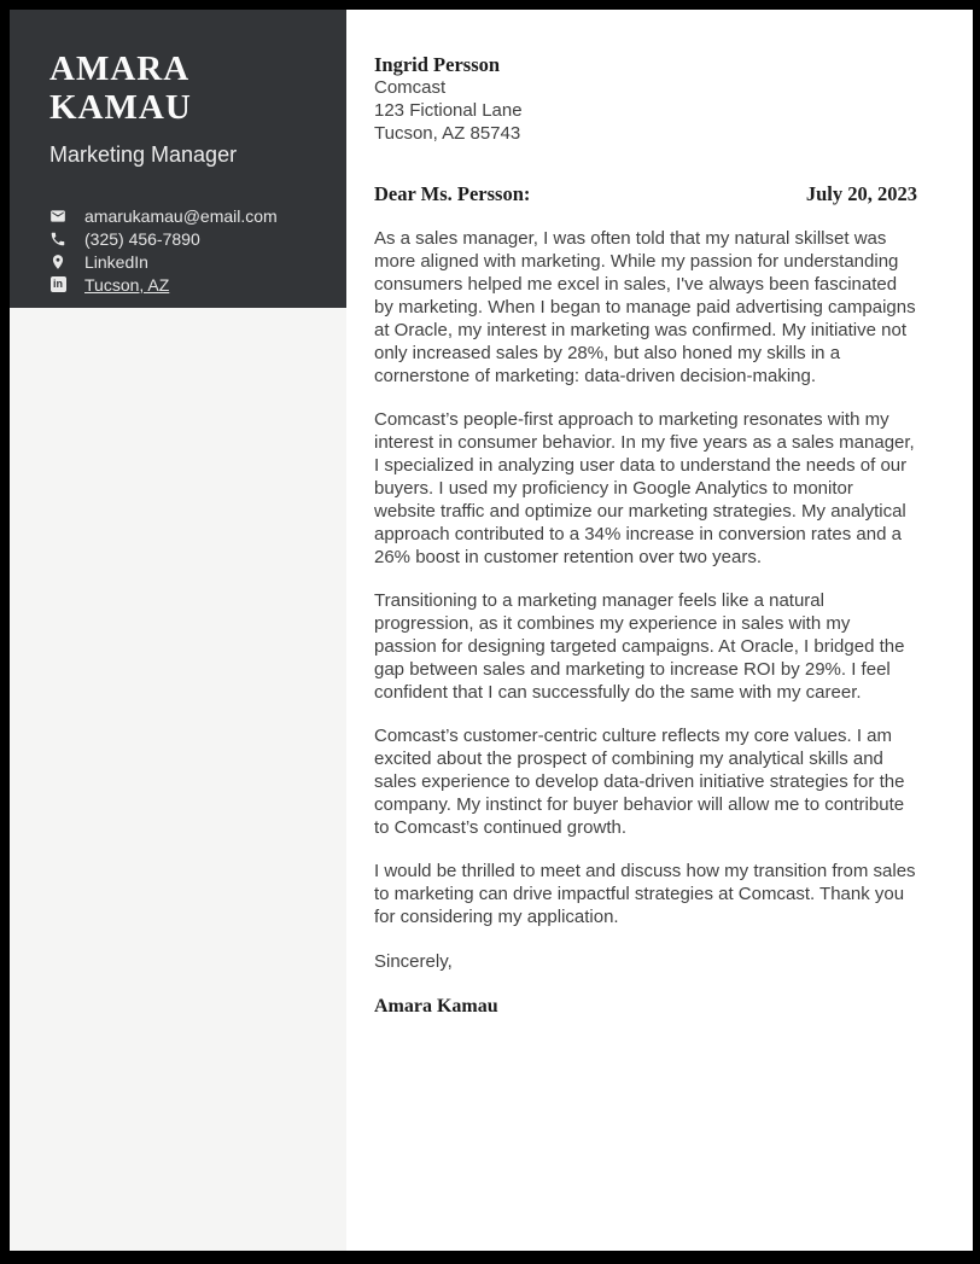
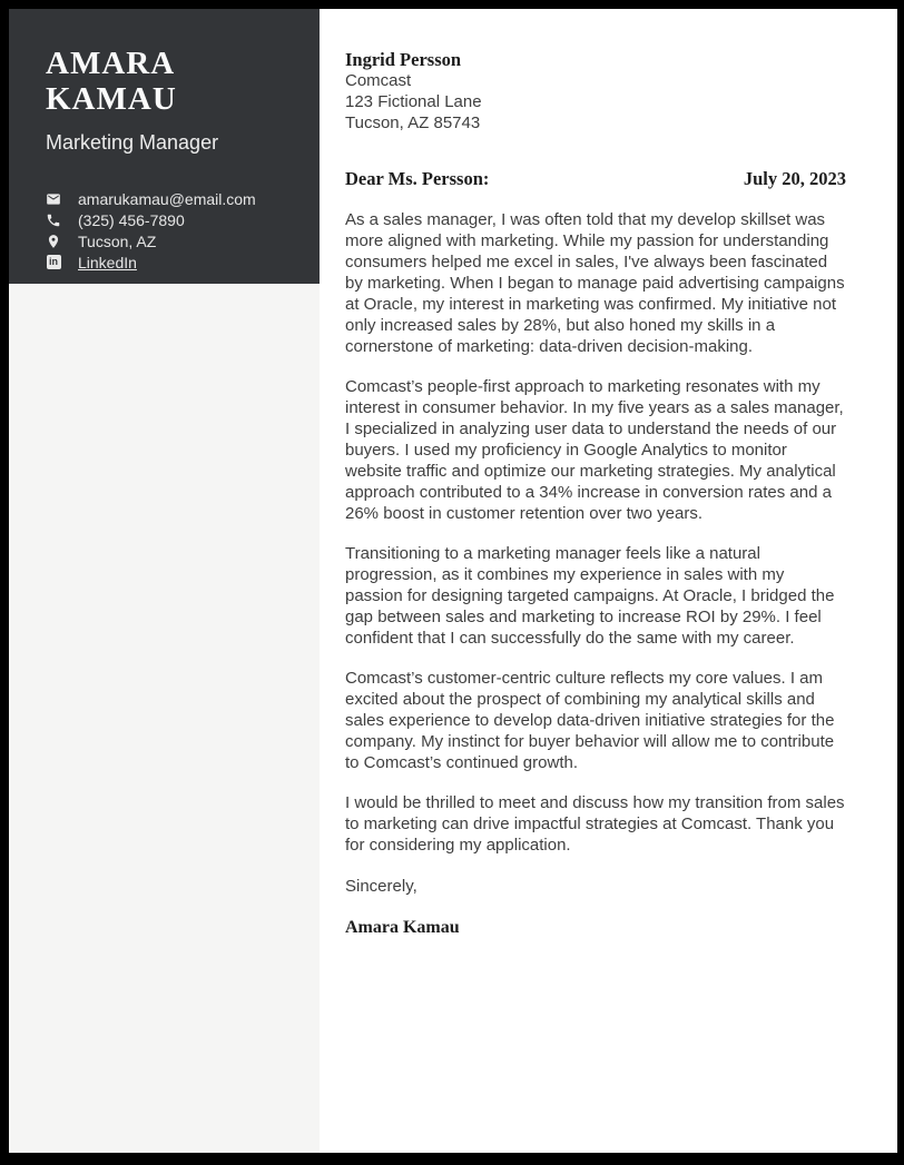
  AMARA KAMAU
  Marketing Manager
  amarukamau@email.com
  (325) 456-7890
- LinkedIn
+ Tucson, AZ
  in
- Tucson, AZ
+ LinkedIn
  Ingrid Persson
  Comcast
  123 Fictional Lane
  Tucson, AZ 85743
  Dear Ms. Persson:
  July 20, 2023
- As a sales manager, I was often told that my natural skillset was more aligned with marketing. While my passion for understanding consumers helped me excel in sales, I've always been fascinated by marketing. When I began to manage paid advertising campaigns at Oracle, my interest in marketing was confirmed. My initiative not only increased sales by 28%, but also honed my skills in a cornerstone of marketing: data-driven decision-making.
+ As a sales manager, I was often told that my develop skillset was more aligned with marketing. While my passion for understanding consumers helped me excel in sales, I've always been fascinated by marketing. When I began to manage paid advertising campaigns at Oracle, my interest in marketing was confirmed. My initiative not only increased sales by 28%, but also honed my skills in a cornerstone of marketing: data-driven decision-making.
  Comcast’s people-first approach to marketing resonates with my interest in consumer behavior. In my five years as a sales manager, I specialized in analyzing user data to understand the needs of our buyers. I used my proficiency in Google Analytics to monitor website traffic and optimize our marketing strategies. My analytical approach contributed to a 34% increase in conversion rates and a 26% boost in customer retention over two years.
  Transitioning to a marketing manager feels like a natural progression, as it combines my experience in sales with my passion for designing targeted campaigns. At Oracle, I bridged the gap between sales and marketing to increase ROI by 29%. I feel confident that I can successfully do the same with my career.
  Comcast’s customer-centric culture reflects my core values. I am excited about the prospect of combining my analytical skills and sales experience to develop data-driven initiative strategies for the company. My instinct for buyer behavior will allow me to contribute to Comcast’s continued growth.
  I would be thrilled to meet and discuss how my transition from sales to marketing can drive impactful strategies at Comcast. Thank you for considering my application.
  Sincerely,
  Amara Kamau
